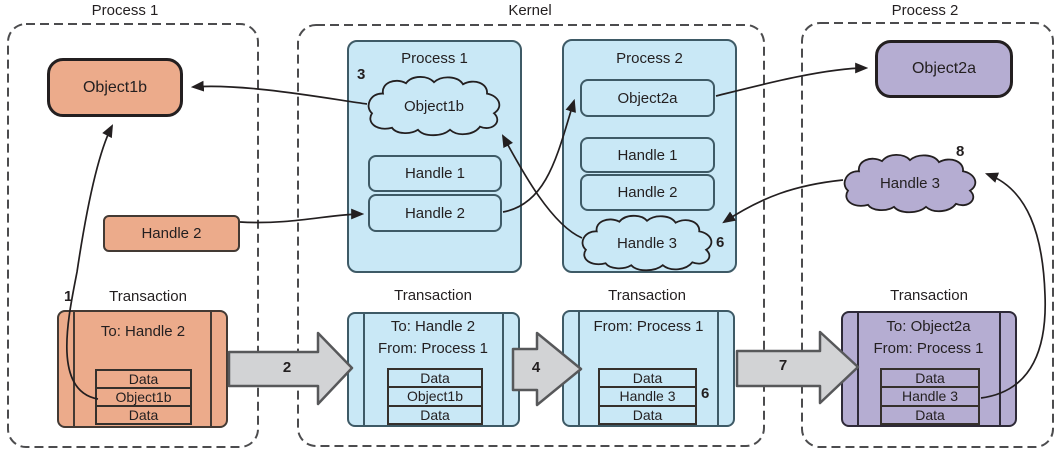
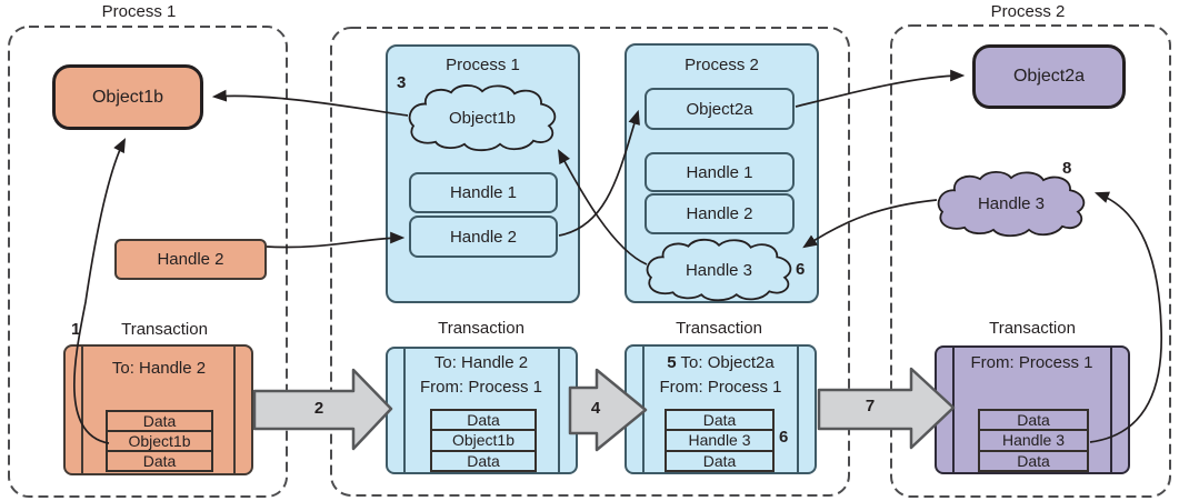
  Process 1
- Kernel
  Process 2
  Object1b
  Handle 2
  1
  Transaction
  To: Handle 2
  Data
  Object1b
  Data
  Process 1
  3
  Object1b
  Handle 1
  Handle 2
  Process 2
  Object2a
  Handle 1
  Handle 2
  Handle 3
  6
  Transaction
  To: Handle 2
  From: Process 1
  Data
  Object1b
  Data
  Transaction
+ 5 To: Object2a
  From: Process 1
  Data
  Handle 3
  Data
  6
  Object2a
  Handle 3
  8
  Transaction
- To: Object2a
  From: Process 1
  Data
  Handle 3
  Data
  2
  4
  7
